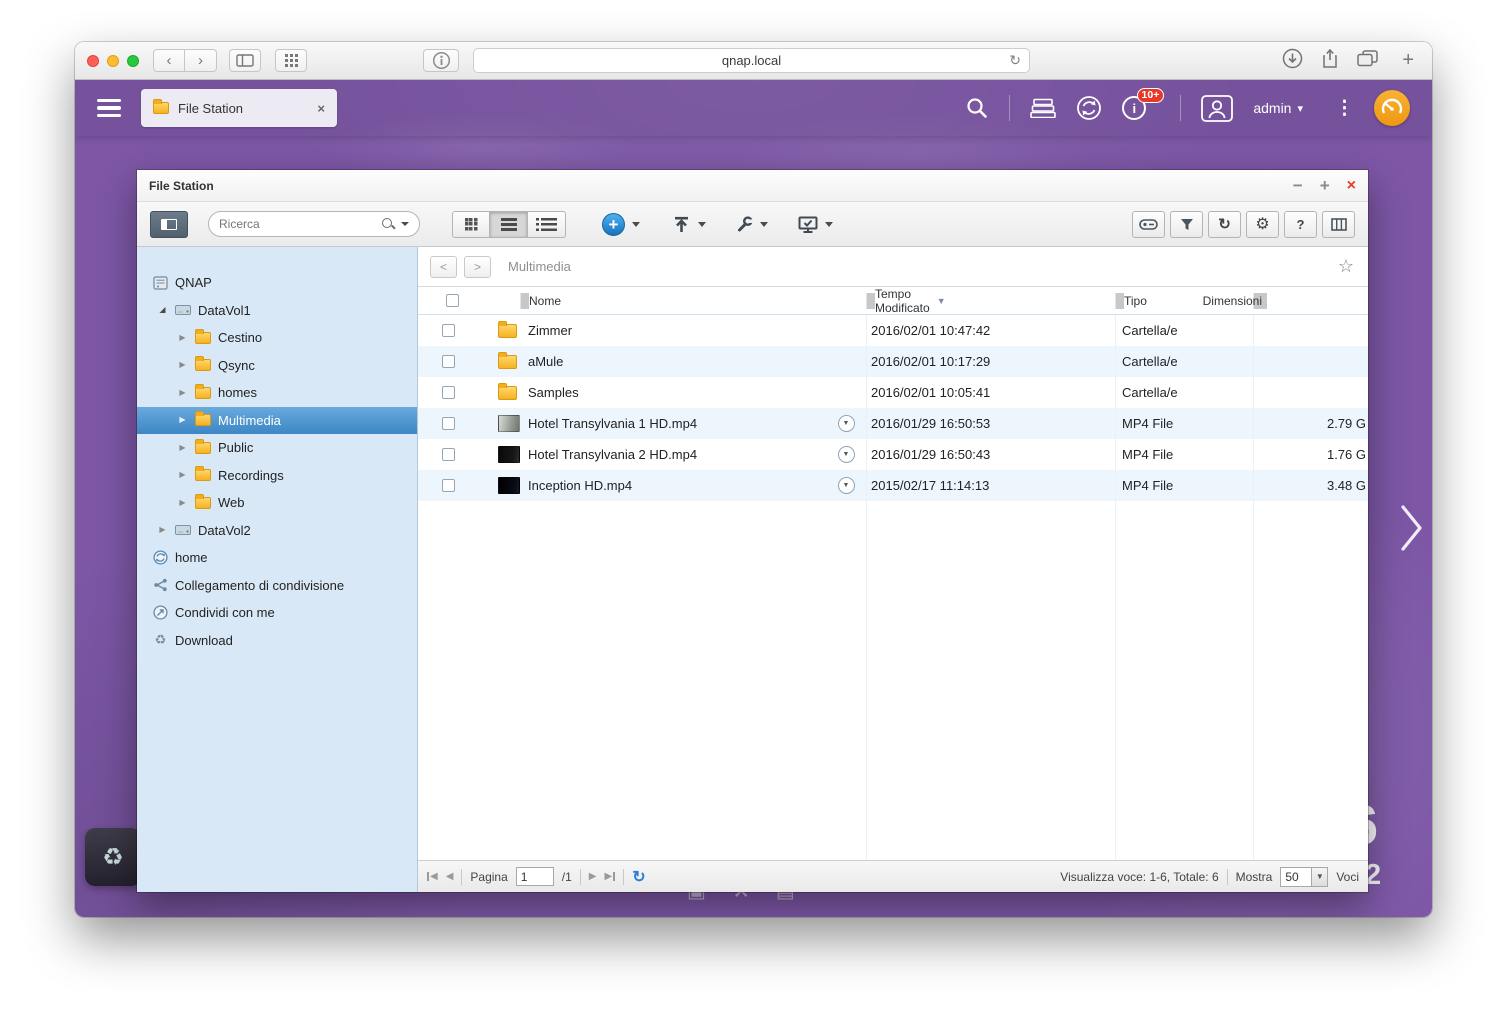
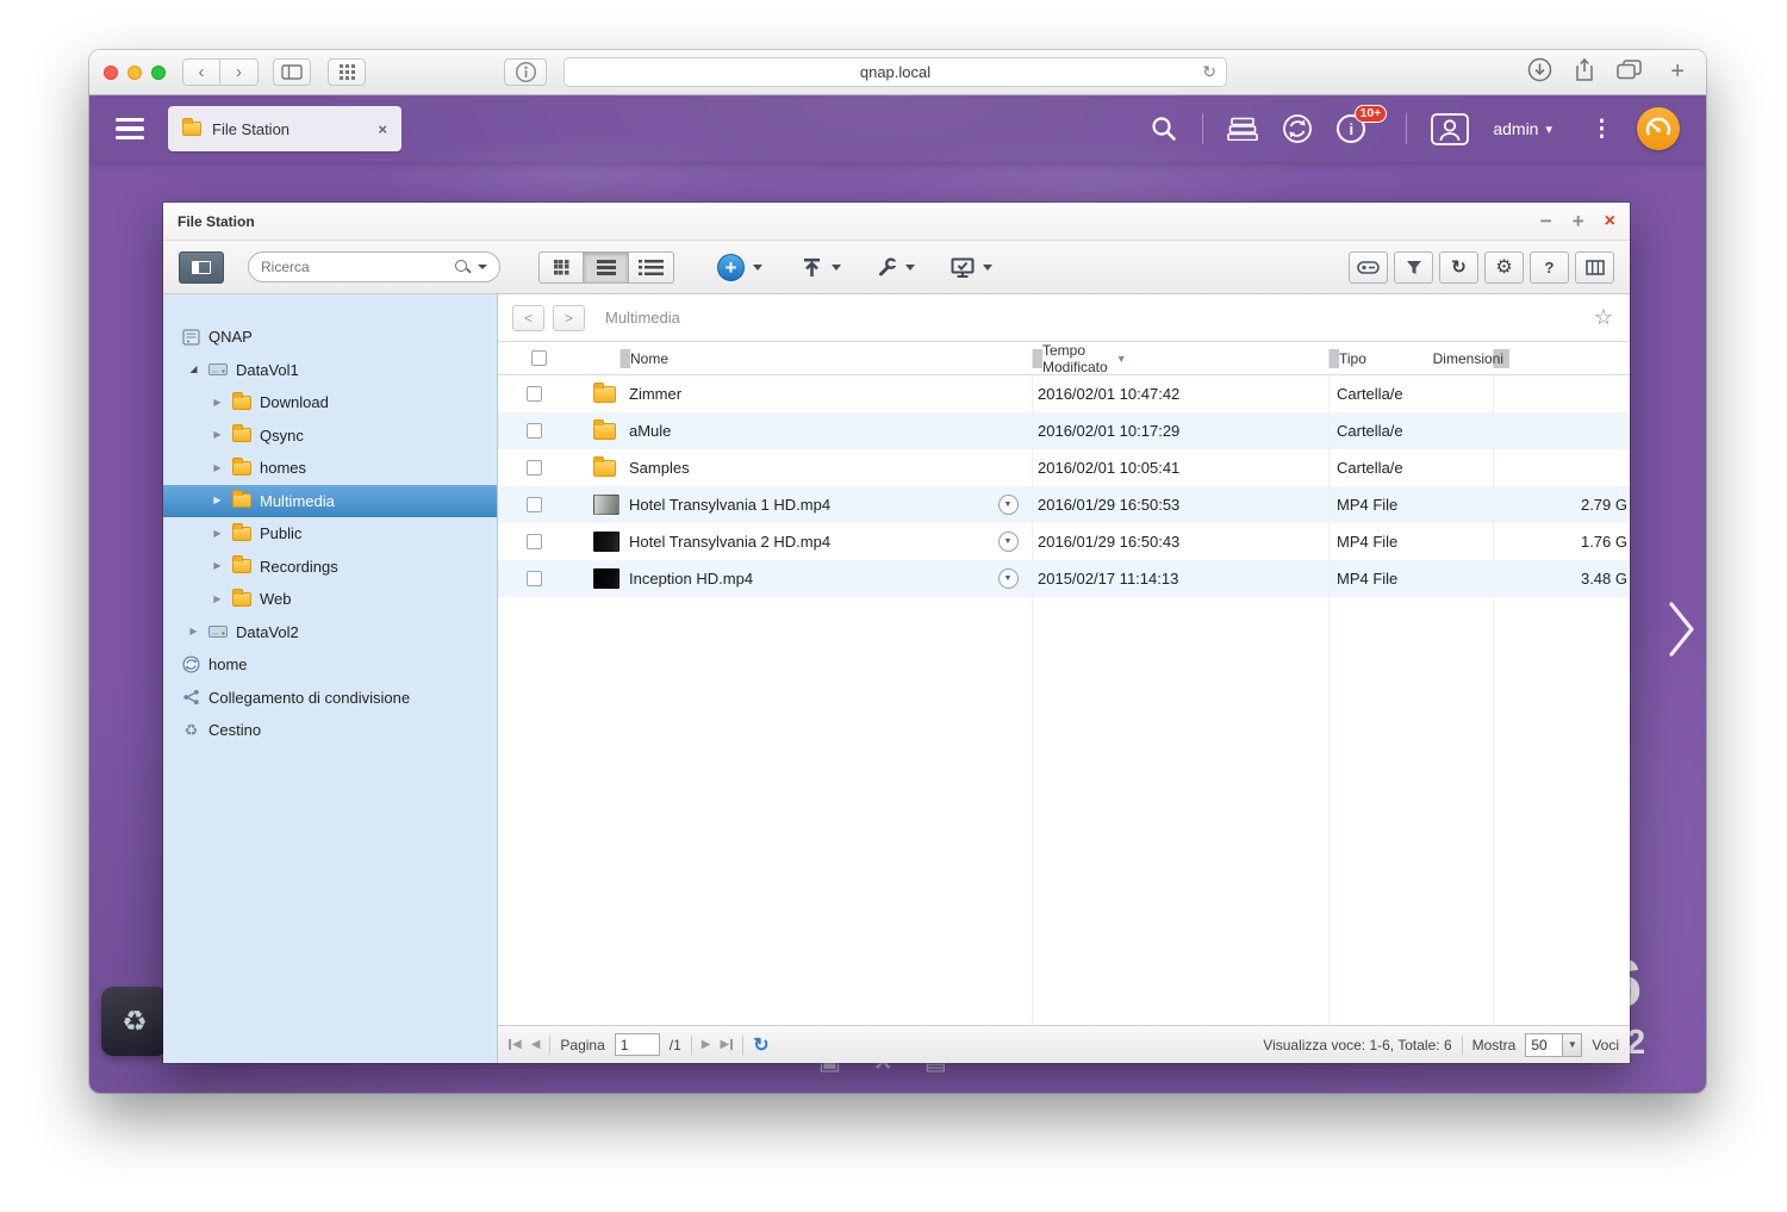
  ‹
  ›
  qnap.local
  ↻
  +
  File Station
  ×
  i
  10+
  admin
  ▾
  ⋮
  2
  ♻
  File Station
  −
  +
  ×
  Ricerca
  +
  ↻
  ⚙
  ?
  QNAP
  ◢
  DataVol1
  ▶
- Cestino
+ Download
  ▶
  Qsync
  ▶
  homes
  ▶
  Multimedia
  ▶
  Public
  ▶
  Recordings
  ▶
  Web
  ▶
  DataVol2
  home
  Collegamento di condivisione
- Condividi con me
  ♻
- Download
+ Cestino
  <
  >
  Multimedia
  ☆
  Nome
  Tempo Modificato
  ▼
  Tipo
  Dimensioni
  Zimmer
  2016/02/01 10:47:42
  Cartella/e
  aMule
  2016/02/01 10:17:29
  Cartella/e
  Samples
  2016/02/01 10:05:41
  Cartella/e
  Hotel Transylvania 1 HD.mp4
  2016/01/29 16:50:53
  MP4 File
  2.79 G
  Hotel Transylvania 2 HD.mp4
  2016/01/29 16:50:43
  MP4 File
  1.76 G
  Inception HD.mp4
  2015/02/17 11:14:13
  MP4 File
  3.48 G
  ◀
  ◀
  Pagina
  1
  /1
  ▶
  ▶
  ↻
  Visualizza voce: 1-6, Totale: 6
  Mostra
  50
  ▼
  Voci
